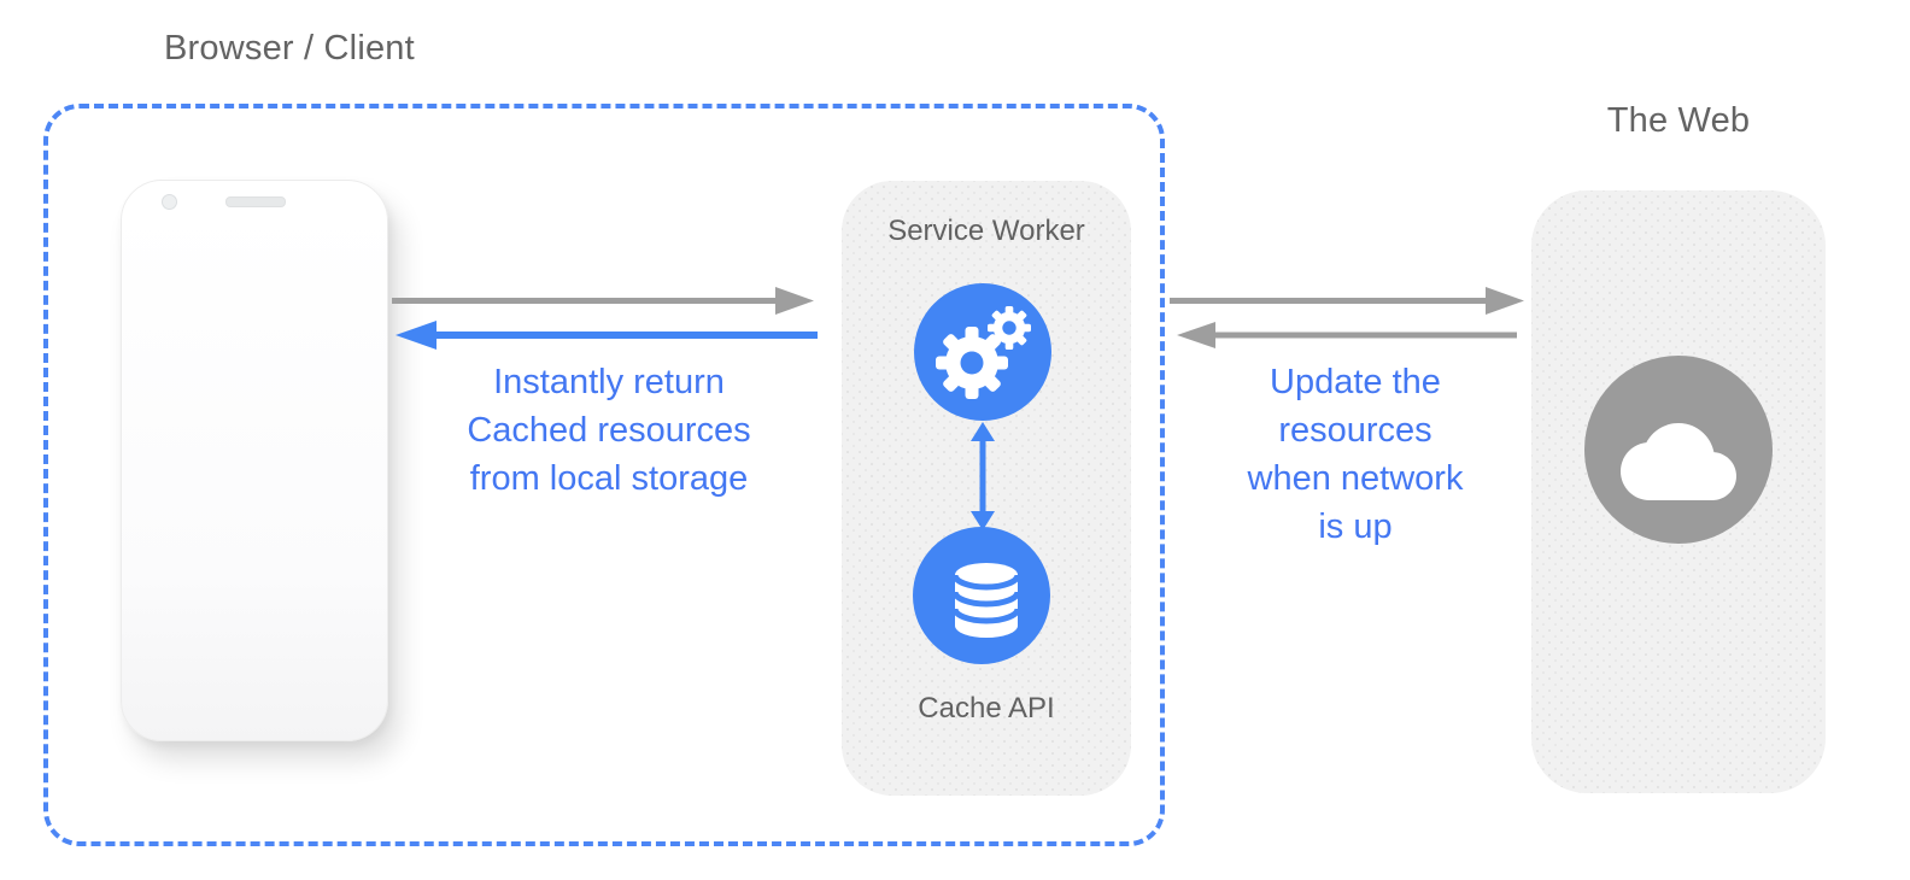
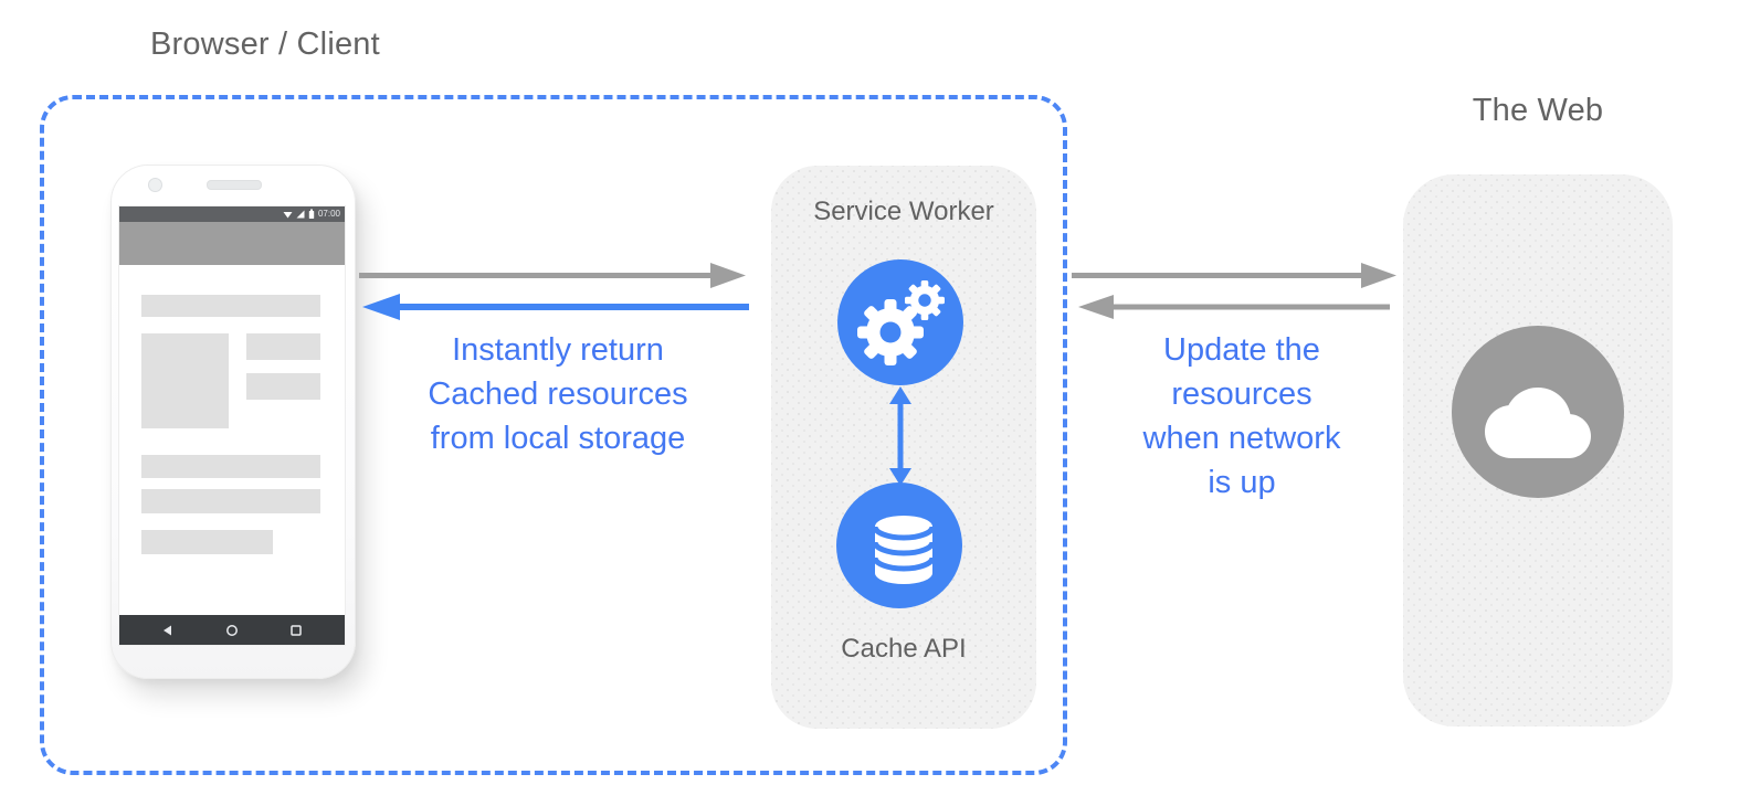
  Browser / Client
  The Web
+ 07:00
  Instantly return
  Cached resources
  from local storage
  Update the
  resources
  when network
  is up
  Service Worker
  Cache API
